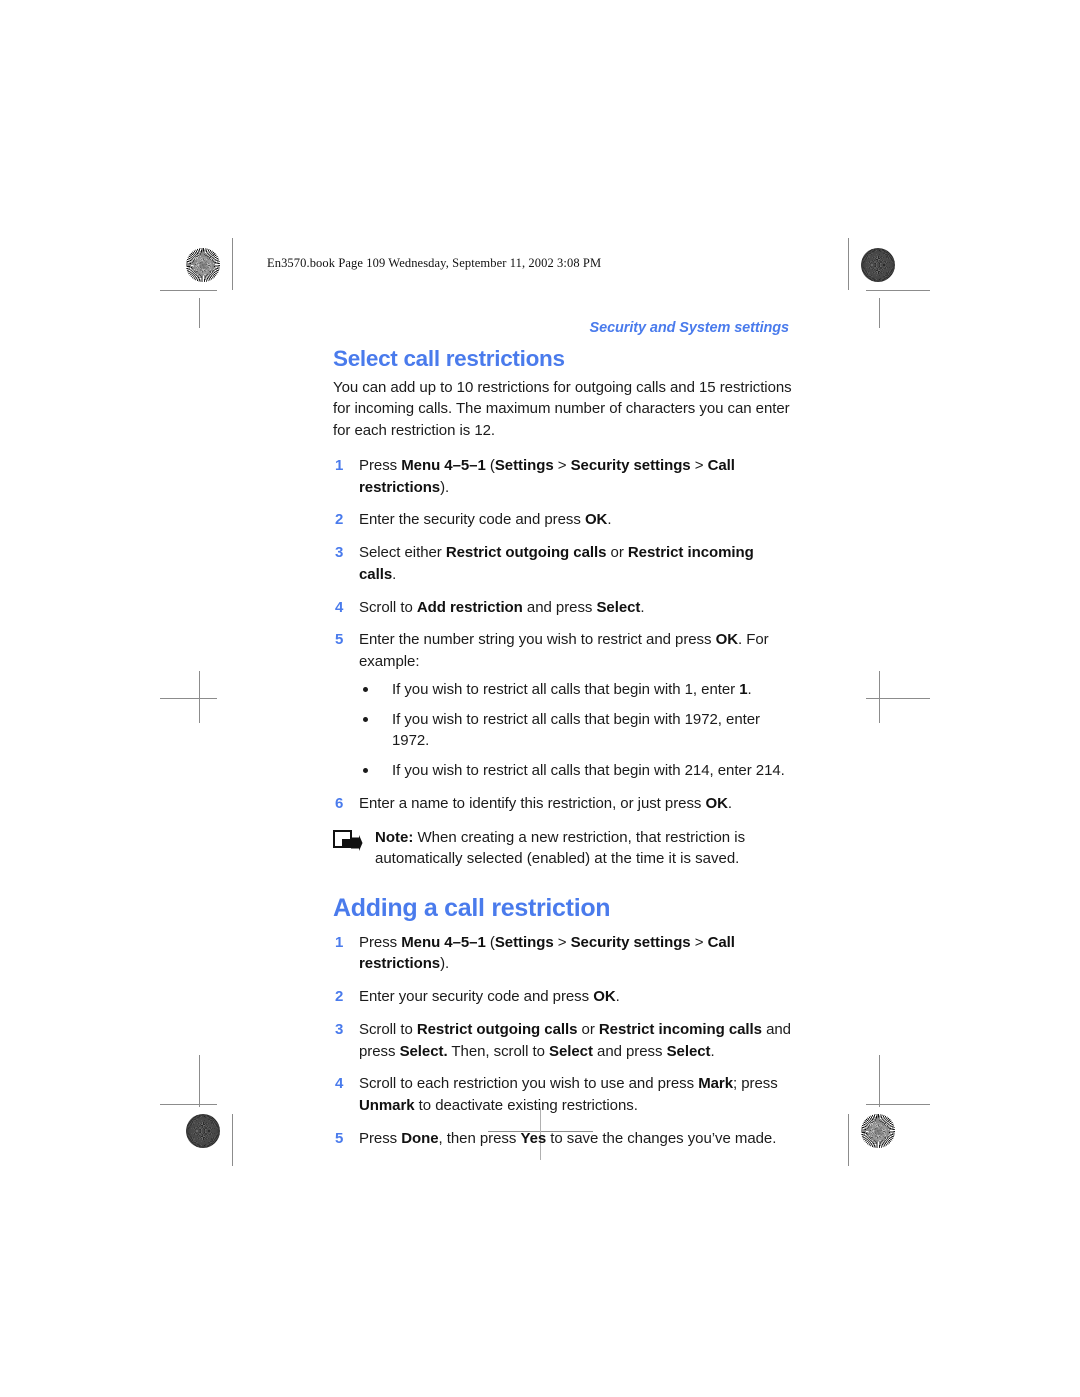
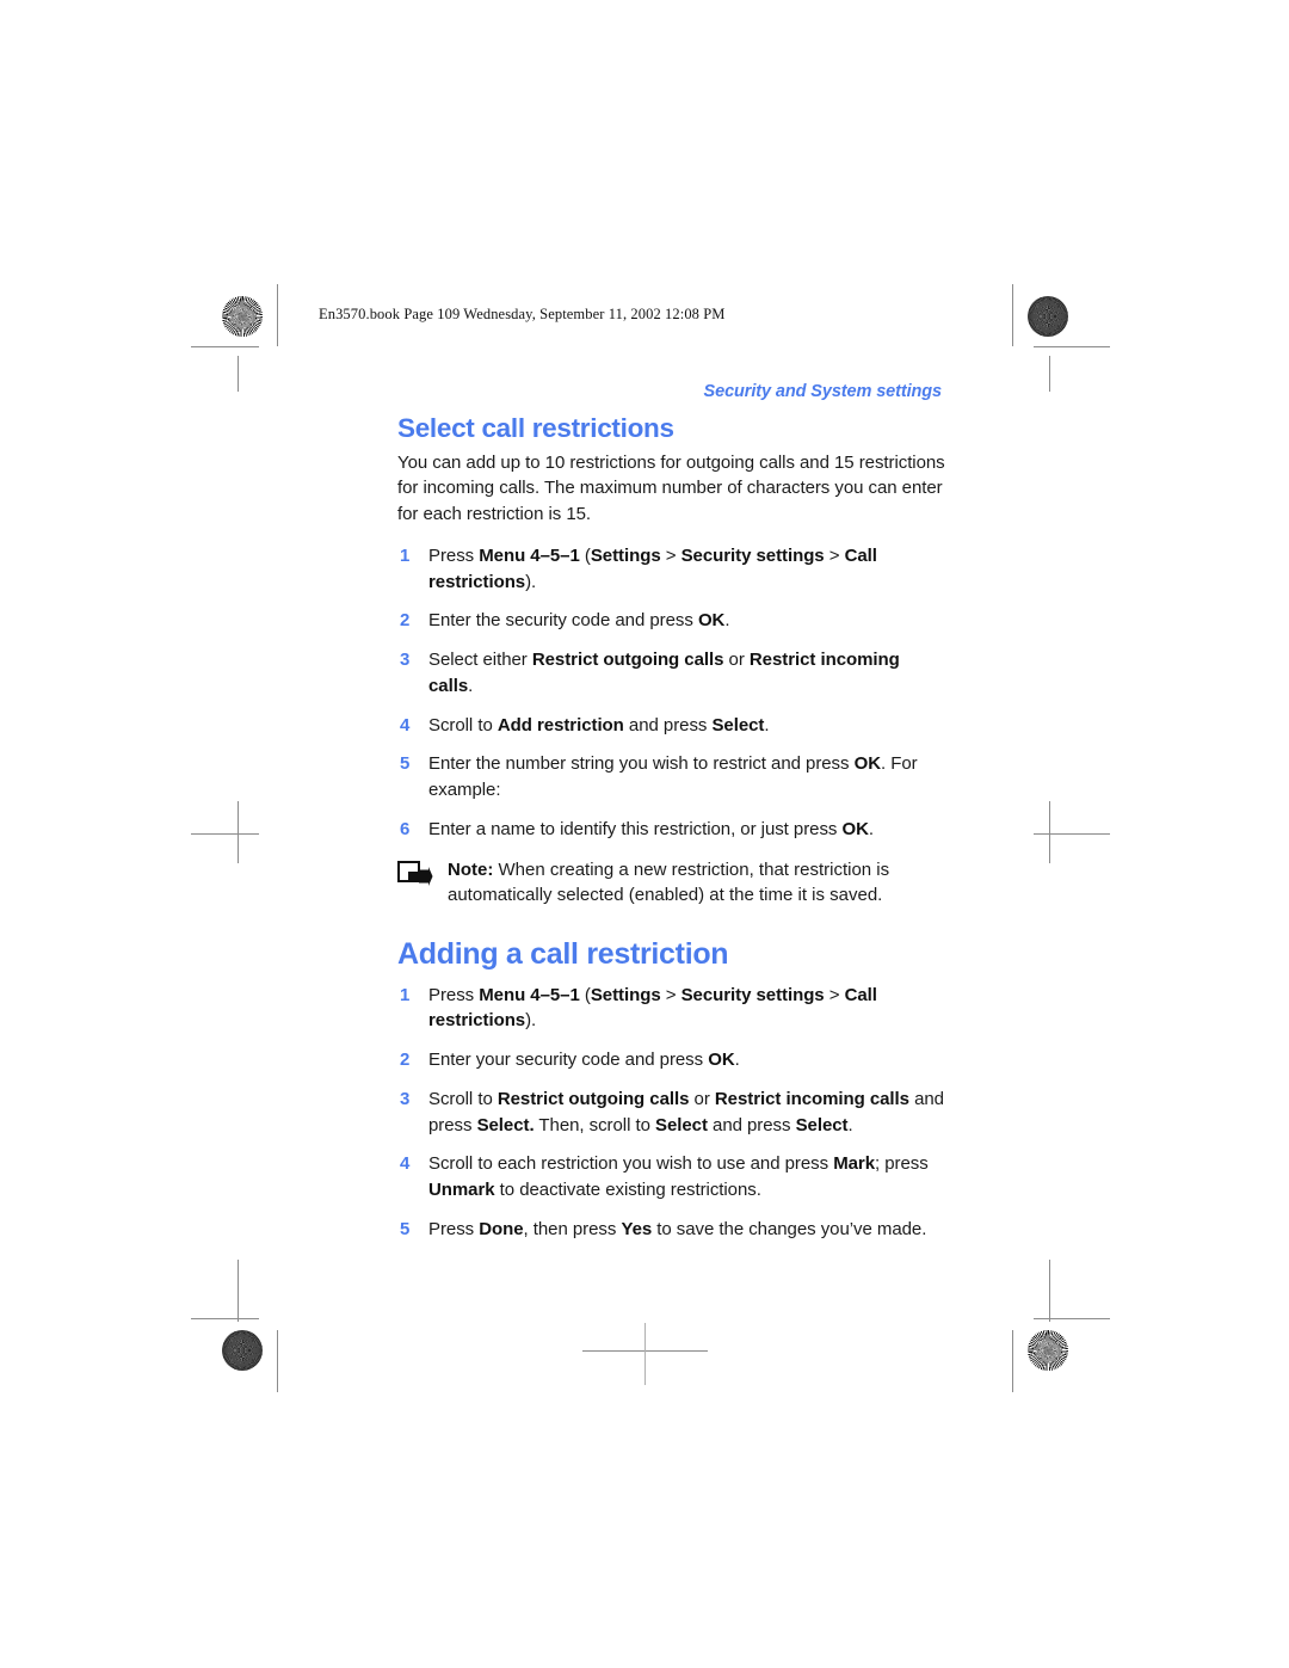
- En3570.book Page 109 Wednesday, September 11, 2002 3:08 PM
+ En3570.book Page 109 Wednesday, September 11, 2002 12:08 PM
  Security and System settings
  Select call restrictions
- You can add up to 10 restrictions for outgoing calls and 15 restrictions for incoming calls. The maximum number of characters you can enter for each restriction is 12.
+ You can add up to 10 restrictions for outgoing calls and 15 restrictions for incoming calls. The maximum number of characters you can enter for each restriction is 15.
  1
  Press Menu 4–5–1 (Settings > Security settings > Call restrictions).
  2
  Enter the security code and press OK.
  3
  Select either Restrict outgoing calls or Restrict incoming calls.
  4
  Scroll to Add restriction and press Select.
  5
  Enter the number string you wish to restrict and press OK. For example:
- If you wish to restrict all calls that begin with 1, enter 1.
- If you wish to restrict all calls that begin with 1972, enter 1972.
- If you wish to restrict all calls that begin with 214, enter 214.
  6
  Enter a name to identify this restriction, or just press OK.
  Note: When creating a new restriction, that restriction is automatically selected (enabled) at the time it is saved.
  Adding a call restriction
  1
  Press Menu 4–5–1 (Settings > Security settings > Call restrictions).
  2
  Enter your security code and press OK.
  3
  Scroll to Restrict outgoing calls or Restrict incoming calls and press Select. Then, scroll to Select and press Select.
  4
  Scroll to each restriction you wish to use and press Mark; press Unmark to deactivate existing restrictions.
  5
  Press Done, then press Yes to save the changes you’ve made.
